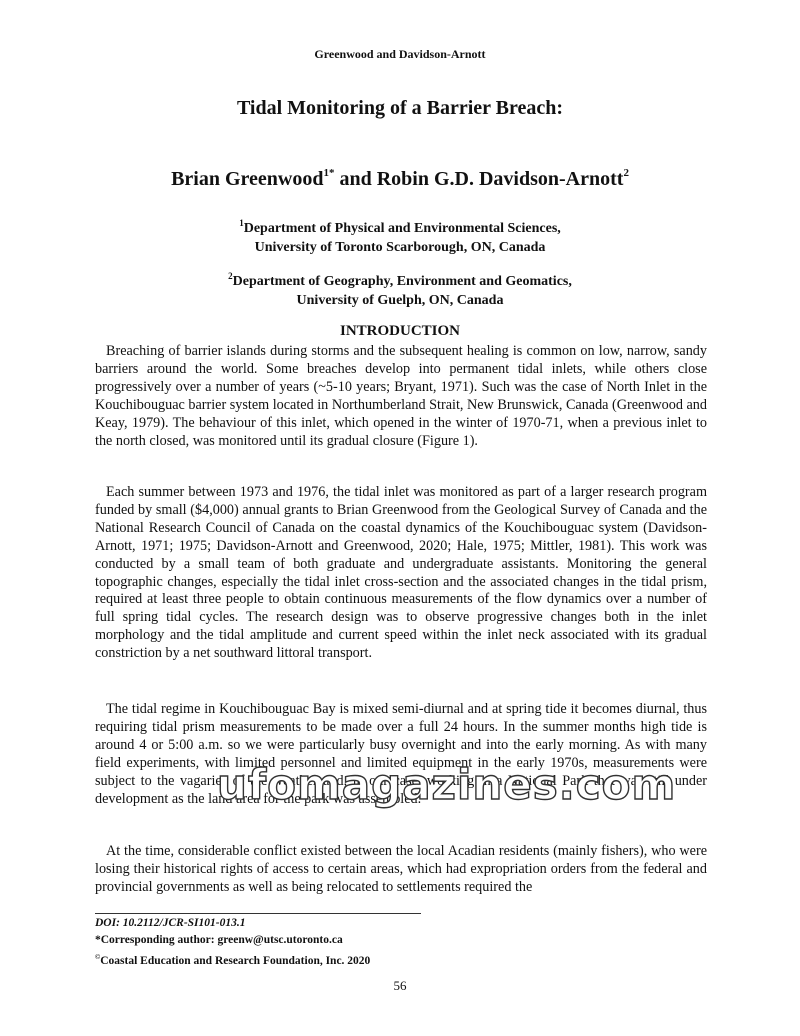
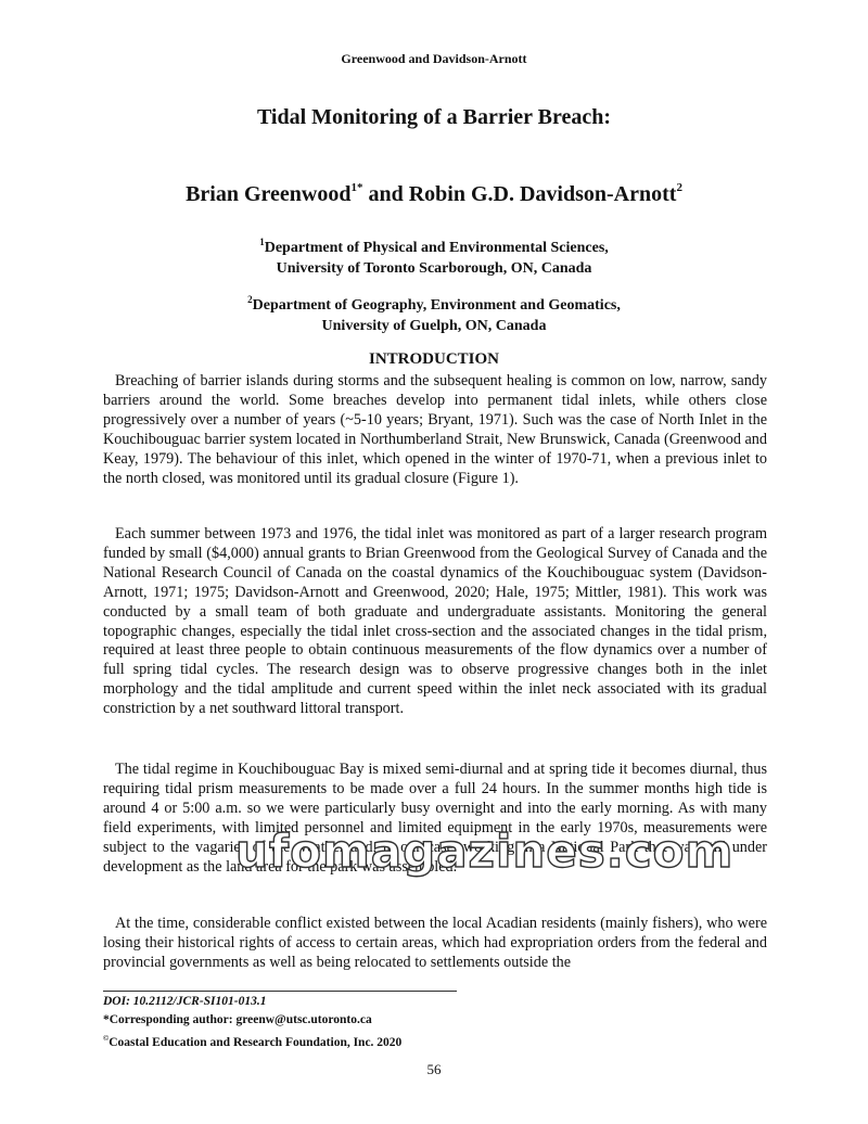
  Greenwood and Davidson-Arnott
  Tidal Monitoring of a Barrier Breach:
  Brian Greenwood1* and Robin G.D. Davidson-Arnott2
  1Department of Physical and Environmental Sciences,
  University of Toronto Scarborough, ON, Canada
  2Department of Geography, Environment and Geomatics,
  University of Guelph, ON, Canada
  INTRODUCTION
  Breaching of barrier islands during storms and the subsequent healing is common on low, narrow, sandy barriers around the world. Some breaches develop into permanent tidal inlets, while others close progressively over a number of years (~5-10 years; Bryant, 1971). Such was the case of North Inlet in the Kouchibouguac barrier system located in Northumberland Strait, New Brunswick, Canada (Greenwood and Keay, 1979). The behaviour of this inlet, which opened in the winter of 1970-71, when a previous inlet to the north closed, was monitored until its gradual closure (Figure 1).
  Each summer between 1973 and 1976, the tidal inlet was monitored as part of a larger research program funded by small ($4,000) annual grants to Brian Greenwood from the Geological Survey of Canada and the National Research Council of Canada on the coastal dynamics of the Kouchibouguac system (Davidson-Arnott, 1971; 1975; Davidson-Arnott and Greenwood, 2020; Hale, 1975; Mittler, 1981). This work was conducted by a small team of both graduate and undergraduate assistants. Monitoring the general topographic changes, especially the tidal inlet cross-section and the associated changes in the tidal prism, required at least three people to obtain continuous measurements of the flow dynamics over a number of full spring tidal cycles. The research design was to observe progressive changes both in the inlet morphology and the tidal amplitude and current speed within the inlet neck associated with its gradual constriction by a net southward littoral transport.
  The tidal regime in Kouchibouguac Bay is mixed semi-diurnal and at spring tide it becomes diurnal, thus requiring tidal prism measurements to be made over a full 24 hours. In the summer months high tide is around 4 or 5:00 a.m. so we were particularly busy overnight and into the early morning. As with many field experiments, with limited personnel and limited equipment in the early 1970s, measurements were subject to the vagaries of the weather and, in our case, working in a National Park that was still under development as the land area for the park was assembled.
- At the time, considerable conflict existed between the local Acadian residents (mainly fishers), who were losing their historical rights of access to certain areas, which had expropriation orders from the federal and provincial governments as well as being relocated to settlements required the
+ At the time, considerable conflict existed between the local Acadian residents (mainly fishers), who were losing their historical rights of access to certain areas, which had expropriation orders from the federal and provincial governments as well as being relocated to settlements outside the
  DOI: 10.2112/JCR-SI101-013.1
  *Corresponding author: greenw@utsc.utoronto.ca
  ©Coastal Education and Research Foundation, Inc. 2020
  56
  ufomagazines.com
